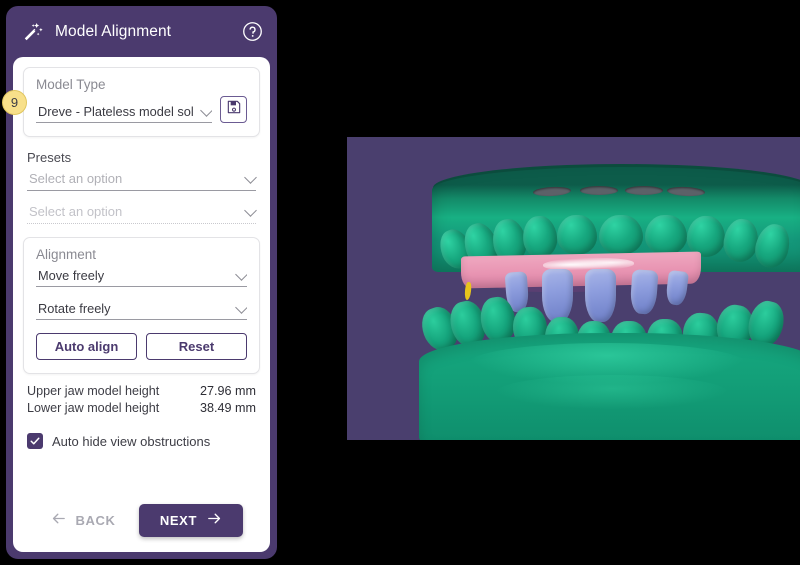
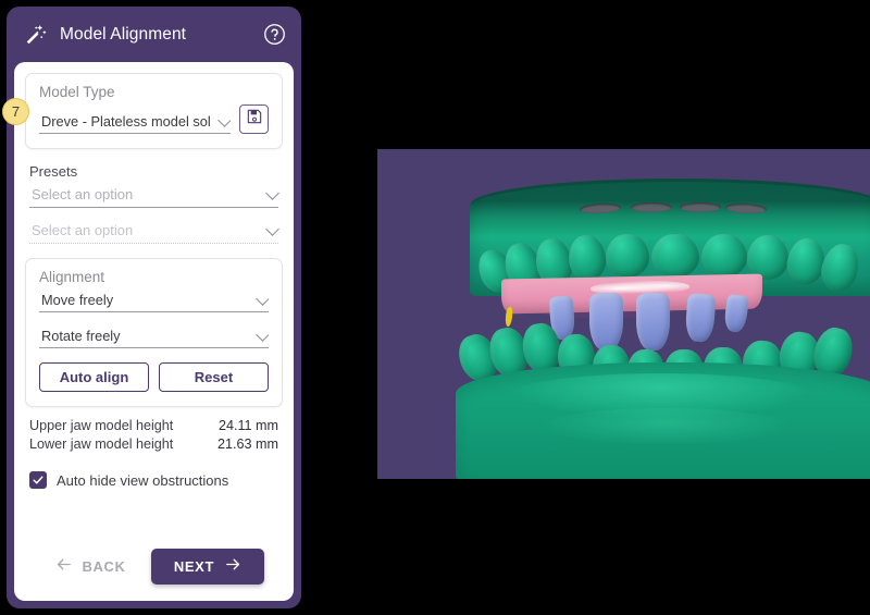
  Model Alignment
  Model Type
  Dreve - Plateless model sol
  Presets
  Select an option
  Select an option
  Alignment
  Move freely
  Rotate freely
  Auto align
  Reset
  Upper jaw model height
- 27.96 mm
+ 24.11 mm
  Lower jaw model height
- 38.49 mm
+ 21.63 mm
  Auto hide view obstructions
  BACK
  NEXT
- 9
+ 7
